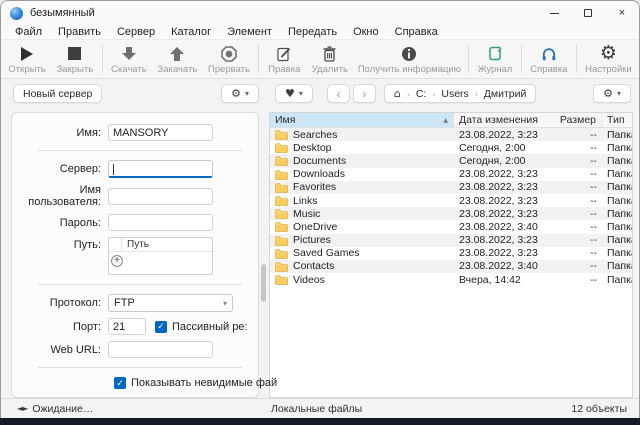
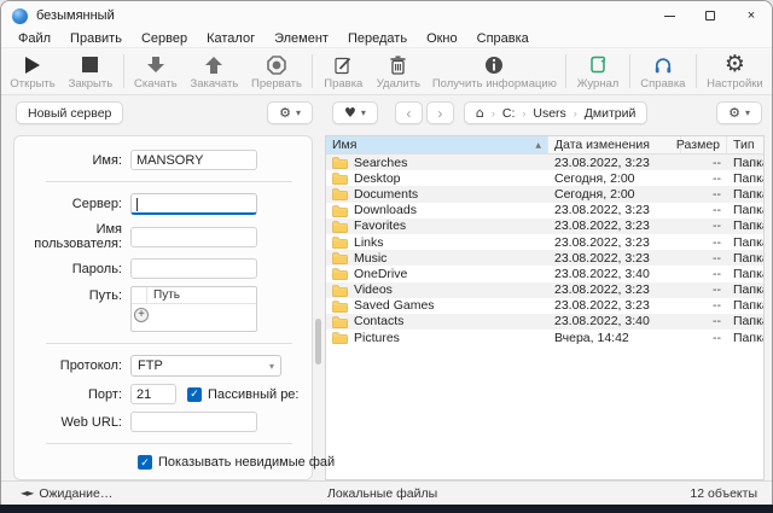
  безымянный
  ×
  Файл
  Править
  Сервер
  Каталог
  Элемент
  Передать
  Окно
  Справка
  Открыть
  Закрыть
  Скачать
  Закачать
  Прервать
  Правка
  Удалить
  Получить информацию
  Журнал
  Справка
  ⚙
  Настройки
  Новый сервер
  ⚙
  ▾
  ♥
  ▾
  ‹
  ›
  ⌂
  ›
  C:
  ›
  Users
  ›
  Дмитрий
  ⚙
  ▾
  Имя:
  MANSORY
  Сервер:
  Имя пользователя:
  Пароль:
  Путь:
  Путь
  +
  Протокол:
  FTP
  ▾
  Порт:
  21
  ✓
  Пассивный ре:
  Web URL:
  ✓
  Показывать невидимые фай
  Имя
  Дата изменения
  Размер
  Тип
  Searches
  23.08.2022, 3:23
  --
  Папк
  Desktop
  Сегодня, 2:00
  --
  Папк
  Documents
  Сегодня, 2:00
  --
  Папк
  Downloads
  23.08.2022, 3:23
  --
  Папк
  Favorites
  23.08.2022, 3:23
  --
  Папк
  Links
  23.08.2022, 3:23
  --
  Папк
  Music
  23.08.2022, 3:23
  --
  Папк
  OneDrive
  23.08.2022, 3:40
  --
  Папк
- Pictures
+ Videos
  23.08.2022, 3:23
  --
  Папк
  Saved Games
  23.08.2022, 3:23
  --
  Папк
  Contacts
  23.08.2022, 3:40
  --
  Папк
- Videos
+ Pictures
  Вчера, 14:42
  --
  Папк
  ◄►
  Ожидание…
  Локальные файлы
  12 объекты
